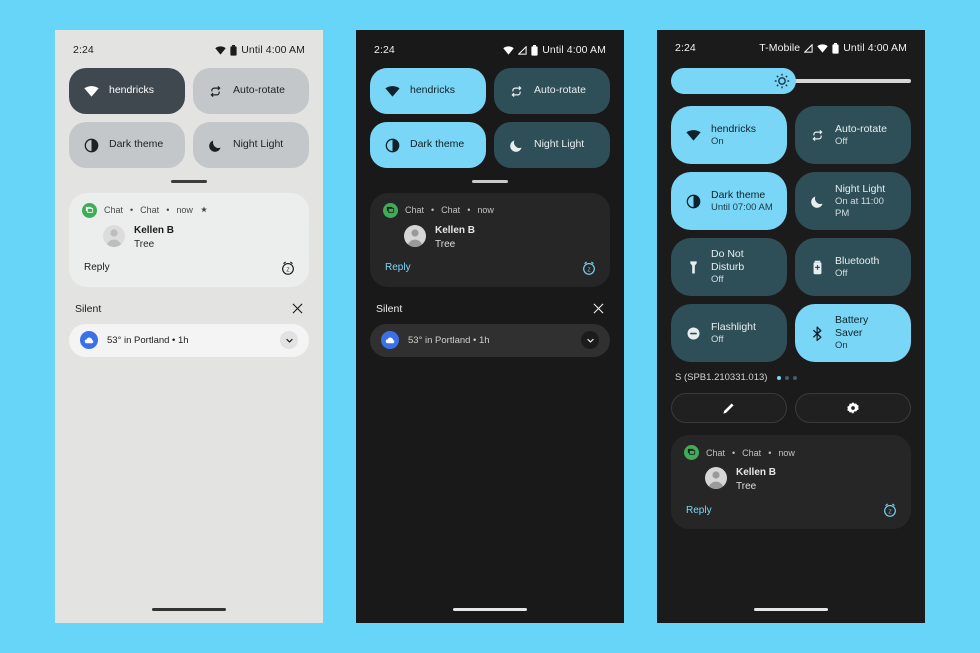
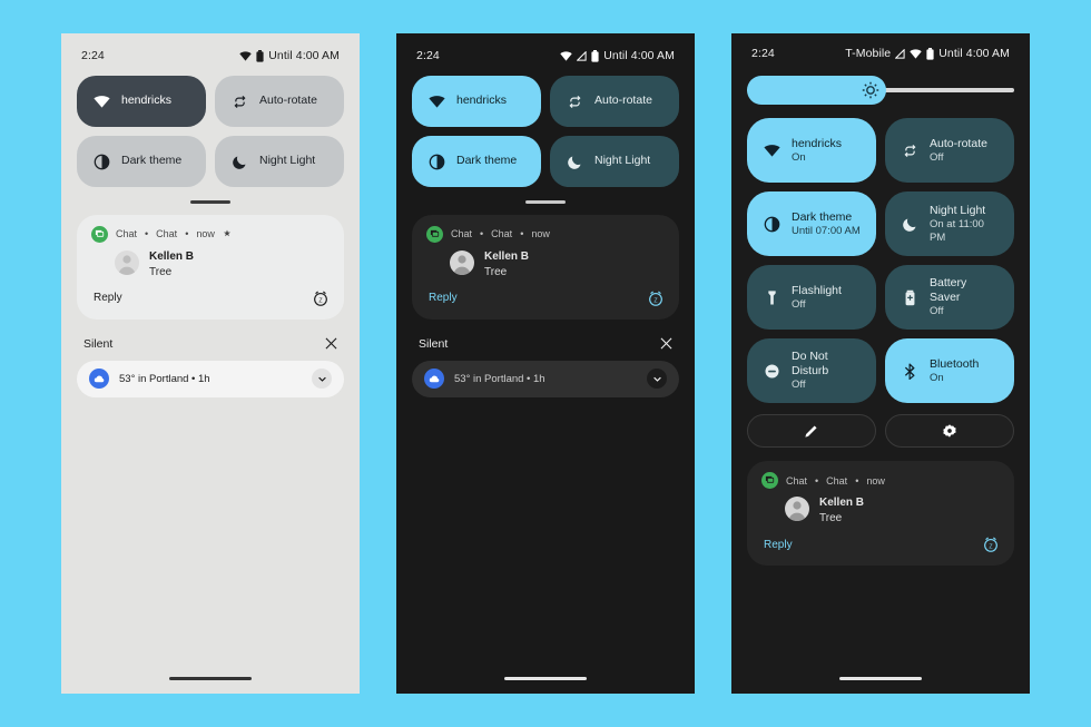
  2:24
  Until 4:00 AM
  hendricks
  Auto-rotate
  Dark theme
  Night Light
  Chat
  •
  Chat
  •
  now
  Kellen B
  Tree
  Reply
  Silent
  53° in Portland • 1h
  2:24
  Until 4:00 AM
  hendricks
  Auto-rotate
  Dark theme
  Night Light
  Chat
  •
  Chat
  •
  now
  Kellen B
  Tree
  Reply
  Silent
  53° in Portland • 1h
  2:24
  T-Mobile
  Until 4:00 AM
  hendricks
  On
  Auto-rotate
  Off
  Dark theme
  Until 07:00 AM
  Night Light
  On at 11:00 PM
- Do Not Disturb
+ Flashlight
  Off
- Bluetooth
+ Battery Saver
  Off
- Flashlight
+ Do Not Disturb
  Off
- Battery Saver
+ Bluetooth
  On
- S (SPB1.210331.013)
  Chat
  •
  Chat
  •
  now
  Kellen B
  Tree
  Reply
